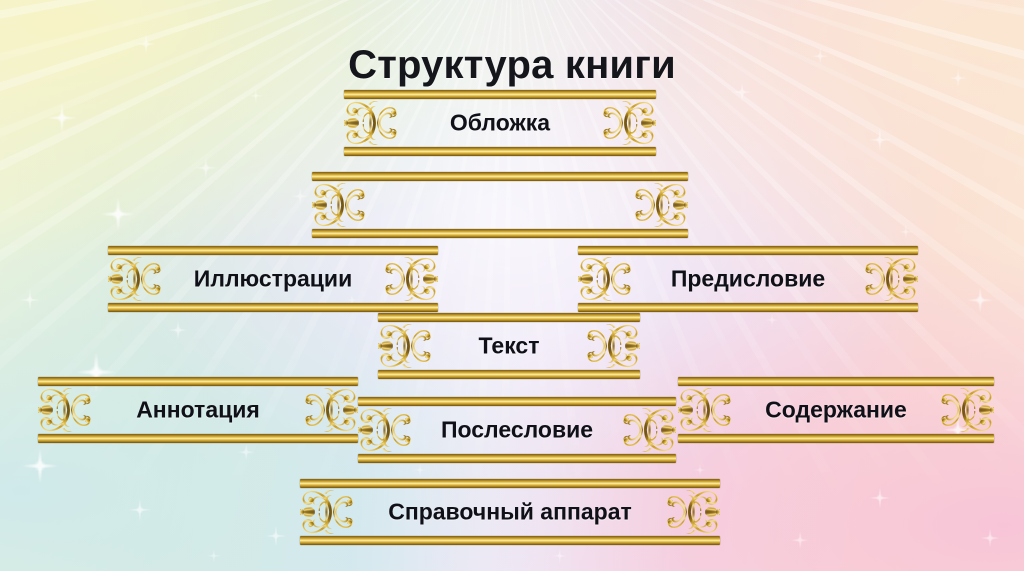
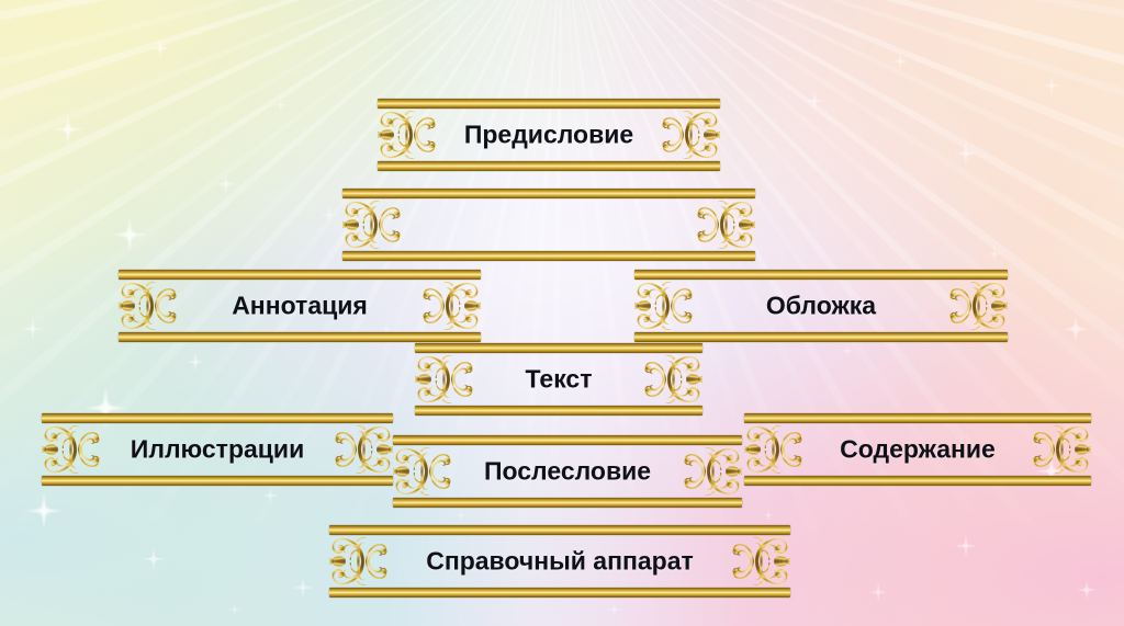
- Структура книги
- Обложка
+ Предисловие
- Иллюстрации
+ Аннотация
- Предисловие
+ Обложка
  Текст
- Аннотация
+ Иллюстрации
  Послесловие
  Содержание
  Справочный аппарат
